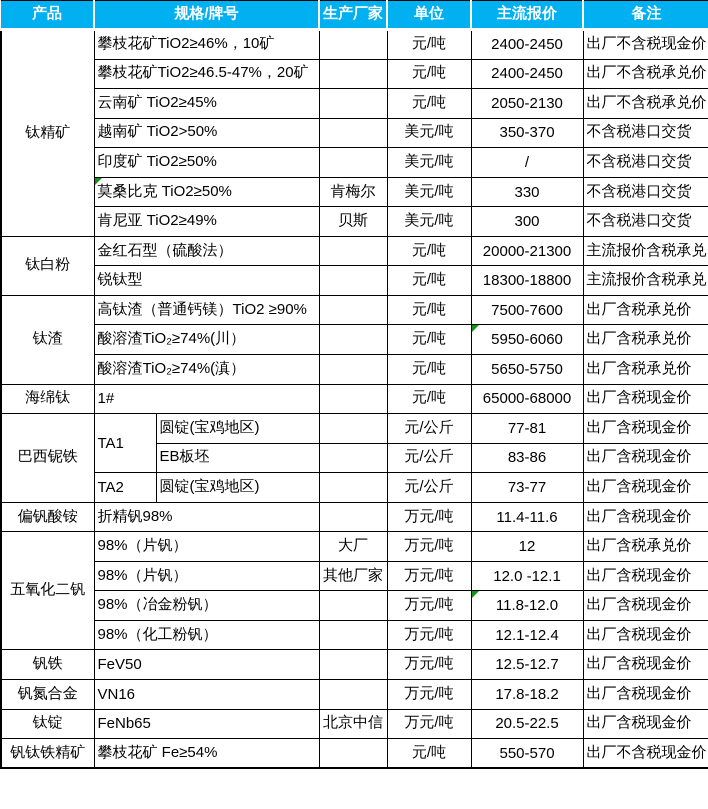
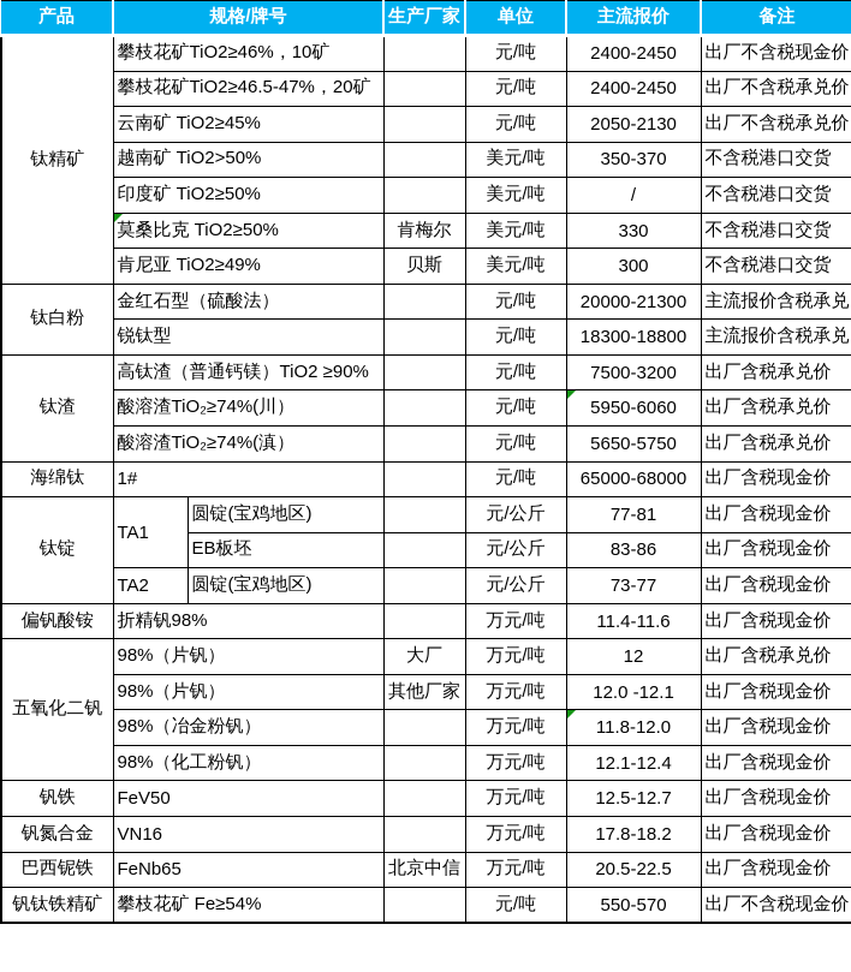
  产品	规格/牌号	生产厂家	单位	主流报价	备注
  钛精矿	攀枝花矿TiO2≥46%，10矿		元/吨	2400-2450	出厂不含税现金价
  攀枝花矿TiO2≥46.5-47%，20矿		元/吨	2400-2450	出厂不含税承兑价
  云南矿 TiO2≥45%		元/吨	2050-2130	出厂不含税承兑价
  越南矿 TiO2>50%		美元/吨	350-370	不含税港口交货
  印度矿 TiO2≥50%		美元/吨	/	不含税港口交货
  莫桑比克 TiO2≥50%	肯梅尔	美元/吨	330	不含税港口交货
  肯尼亚 TiO2≥49%	贝斯	美元/吨	300	不含税港口交货
  钛白粉	金红石型（硫酸法）		元/吨	20000-21300	主流报价含税承兑
  锐钛型		元/吨	18300-18800	主流报价含税承兑
- 钛渣	高钛渣（普通钙镁）TiO2 ≥90%		元/吨	7500-7600	出厂含税承兑价
+ 钛渣	高钛渣（普通钙镁）TiO2 ≥90%		元/吨	7500-3200	出厂含税承兑价
  酸溶渣TiO₂≥74%(川）		元/吨	5950-6060	出厂含税承兑价
  酸溶渣TiO₂≥74%(滇）		元/吨	5650-5750	出厂含税承兑价
  海绵钛	1#		元/吨	65000-68000	出厂含税现金价
- 巴西铌铁	TA1	圆锭(宝鸡地区)		元/公斤	77-81	出厂含税现金价
+ 钛锭	TA1	圆锭(宝鸡地区)		元/公斤	77-81	出厂含税现金价
  EB板坯		元/公斤	83-86	出厂含税现金价
  TA2	圆锭(宝鸡地区)		元/公斤	73-77	出厂含税现金价
  偏钒酸铵	折精钒98%		万元/吨	11.4-11.6	出厂含税现金价
  五氧化二钒	98%（片钒）	大厂	万元/吨	12	出厂含税承兑价
  98%（片钒）	其他厂家	万元/吨	12.0 -12.1	出厂含税现金价
  98%（冶金粉钒）		万元/吨	11.8-12.0	出厂含税现金价
  98%（化工粉钒）		万元/吨	12.1-12.4	出厂含税现金价
  钒铁	FeV50		万元/吨	12.5-12.7	出厂含税现金价
  钒氮合金	VN16		万元/吨	17.8-18.2	出厂含税现金价
- 钛锭	FeNb65	北京中信	万元/吨	20.5-22.5	出厂含税现金价
+ 巴西铌铁	FeNb65	北京中信	万元/吨	20.5-22.5	出厂含税现金价
  钒钛铁精矿	攀枝花矿 Fe≥54%		元/吨	550-570	出厂不含税现金价
